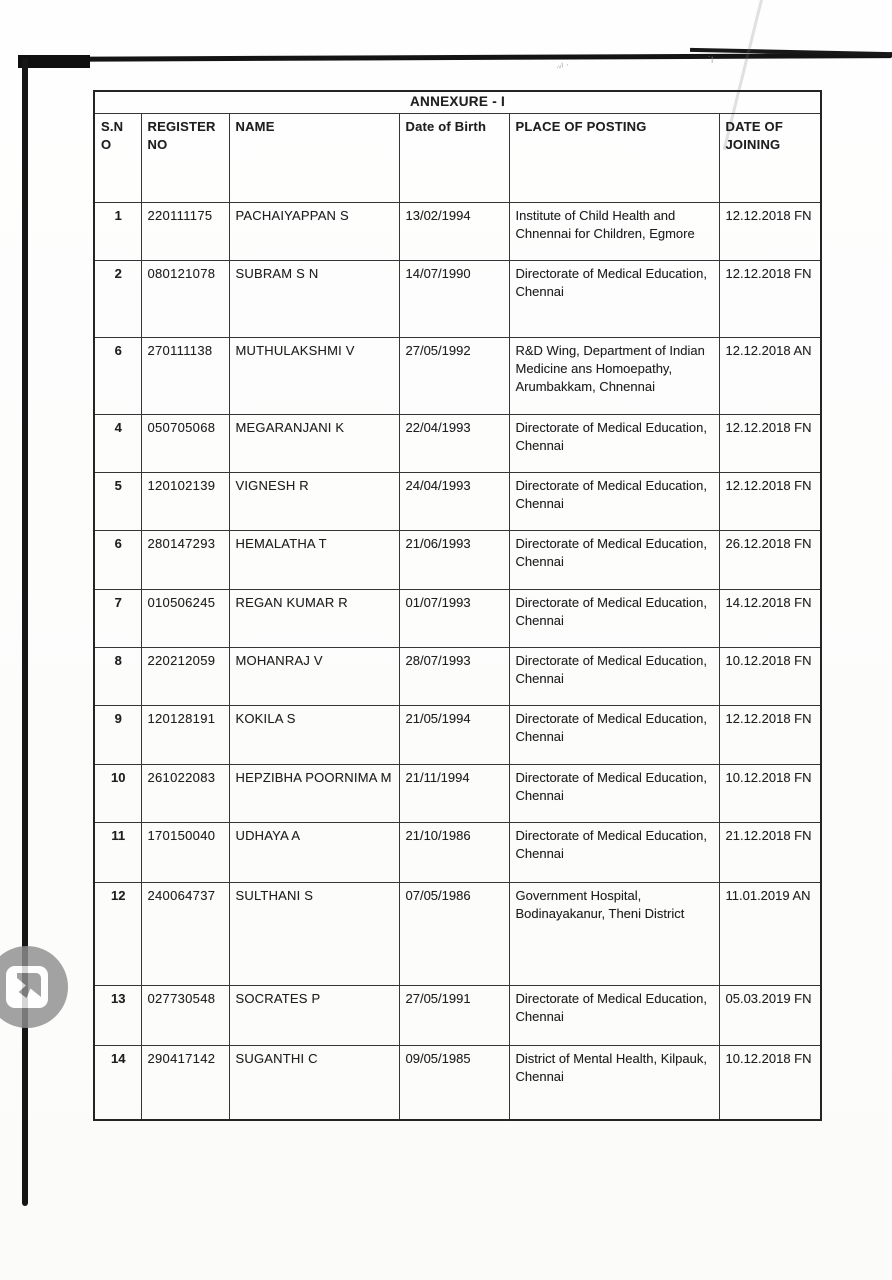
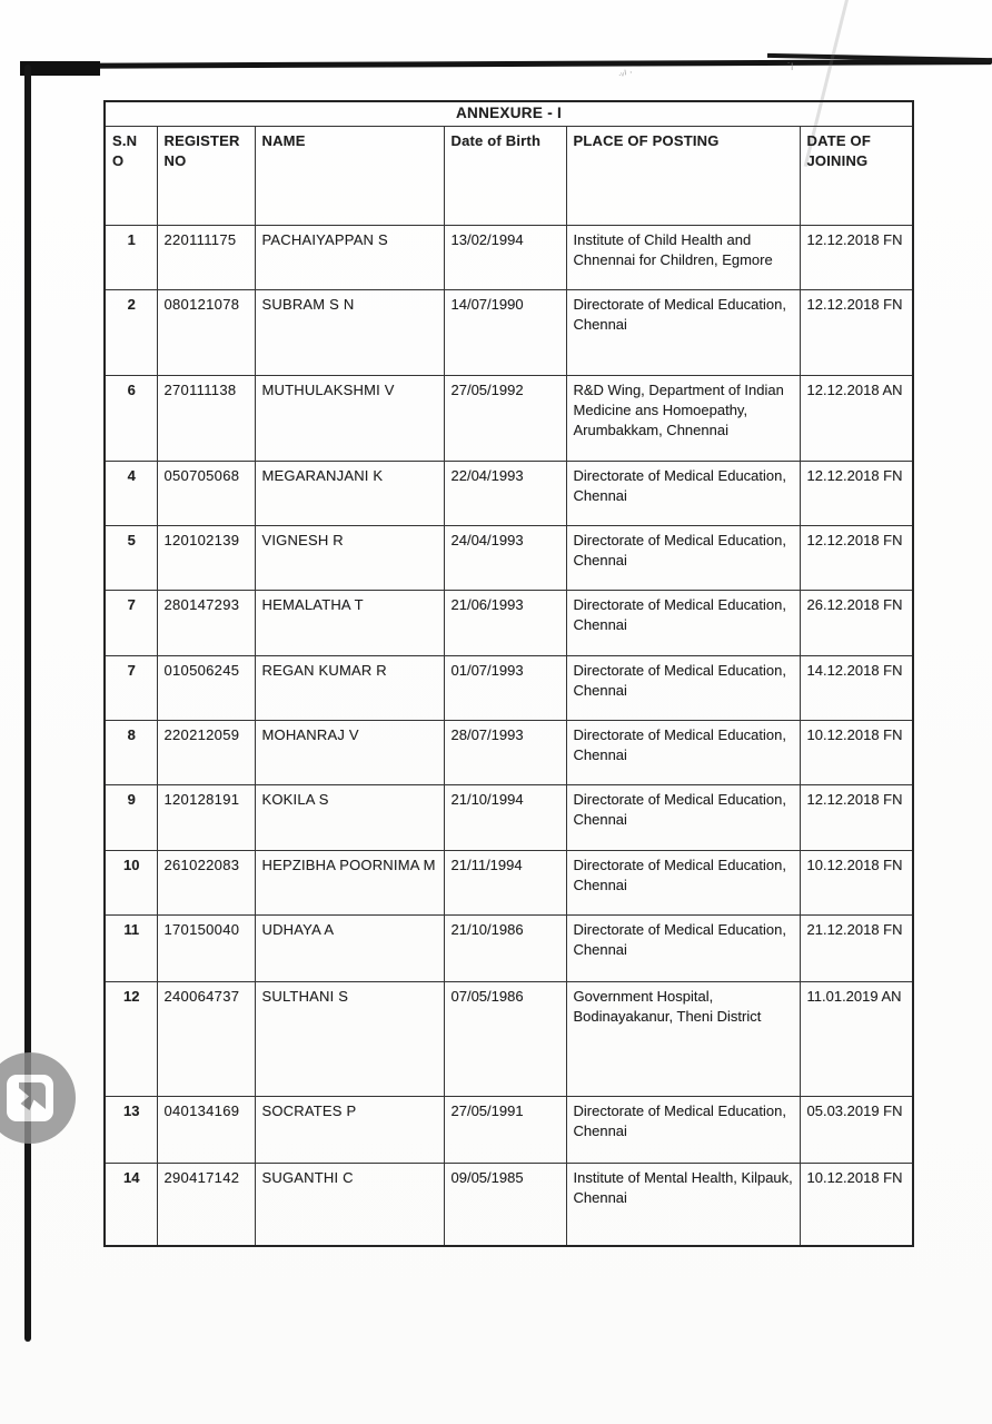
  ˙ǀ
  ANNEXURE - I
  S.N O	REGISTER NO	NAME	Date of Birth	PLACE OF POSTING	DATE OF JOINING
  1	220111175	PACHAIYAPPAN S	13/02/1994	Institute of Child Health and Chnennai for Children, Egmore	12.12.2018 FN
  2	080121078	SUBRAM S N	14/07/1990	Directorate of Medical Education, Chennai	12.12.2018 FN
  6	270111138	MUTHULAKSHMI V	27/05/1992	R&D Wing, Department of Indian Medicine ans Homoepathy, Arumbakkam, Chnennai	12.12.2018 AN
  4	050705068	MEGARANJANI K	22/04/1993	Directorate of Medical Education, Chennai	12.12.2018 FN
  5	120102139	VIGNESH R	24/04/1993	Directorate of Medical Education, Chennai	12.12.2018 FN
- 6	280147293	HEMALATHA T	21/06/1993	Directorate of Medical Education, Chennai	26.12.2018 FN
+ 7	280147293	HEMALATHA T	21/06/1993	Directorate of Medical Education, Chennai	26.12.2018 FN
  7	010506245	REGAN KUMAR R	01/07/1993	Directorate of Medical Education, Chennai	14.12.2018 FN
  8	220212059	MOHANRAJ V	28/07/1993	Directorate of Medical Education, Chennai	10.12.2018 FN
- 9	120128191	KOKILA S	21/05/1994	Directorate of Medical Education, Chennai	12.12.2018 FN
+ 9	120128191	KOKILA S	21/10/1994	Directorate of Medical Education, Chennai	12.12.2018 FN
  10	261022083	HEPZIBHA POORNIMA M	21/11/1994	Directorate of Medical Education, Chennai	10.12.2018 FN
  11	170150040	UDHAYA A	21/10/1986	Directorate of Medical Education, Chennai	21.12.2018 FN
  12	240064737	SULTHANI S	07/05/1986	Government Hospital, Bodinayakanur, Theni District	11.01.2019 AN
- 13	027730548	SOCRATES P	27/05/1991	Directorate of Medical Education, Chennai	05.03.2019 FN
+ 13	040134169	SOCRATES P	27/05/1991	Directorate of Medical Education, Chennai	05.03.2019 FN
- 14	290417142	SUGANTHI C	09/05/1985	District of Mental Health, Kilpauk, Chennai	10.12.2018 FN
+ 14	290417142	SUGANTHI C	09/05/1985	Institute of Mental Health, Kilpauk, Chennai	10.12.2018 FN
